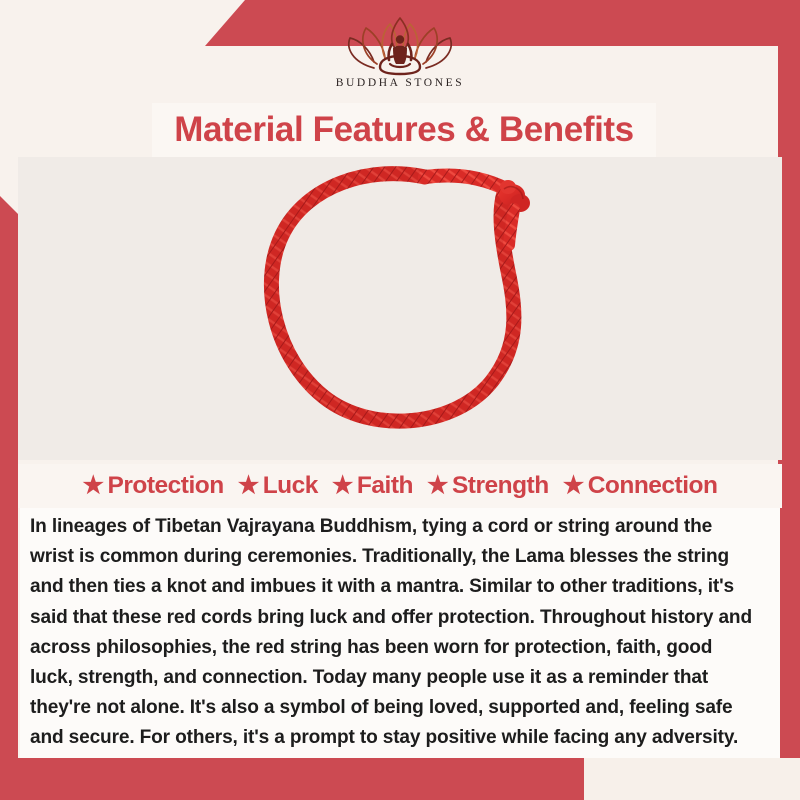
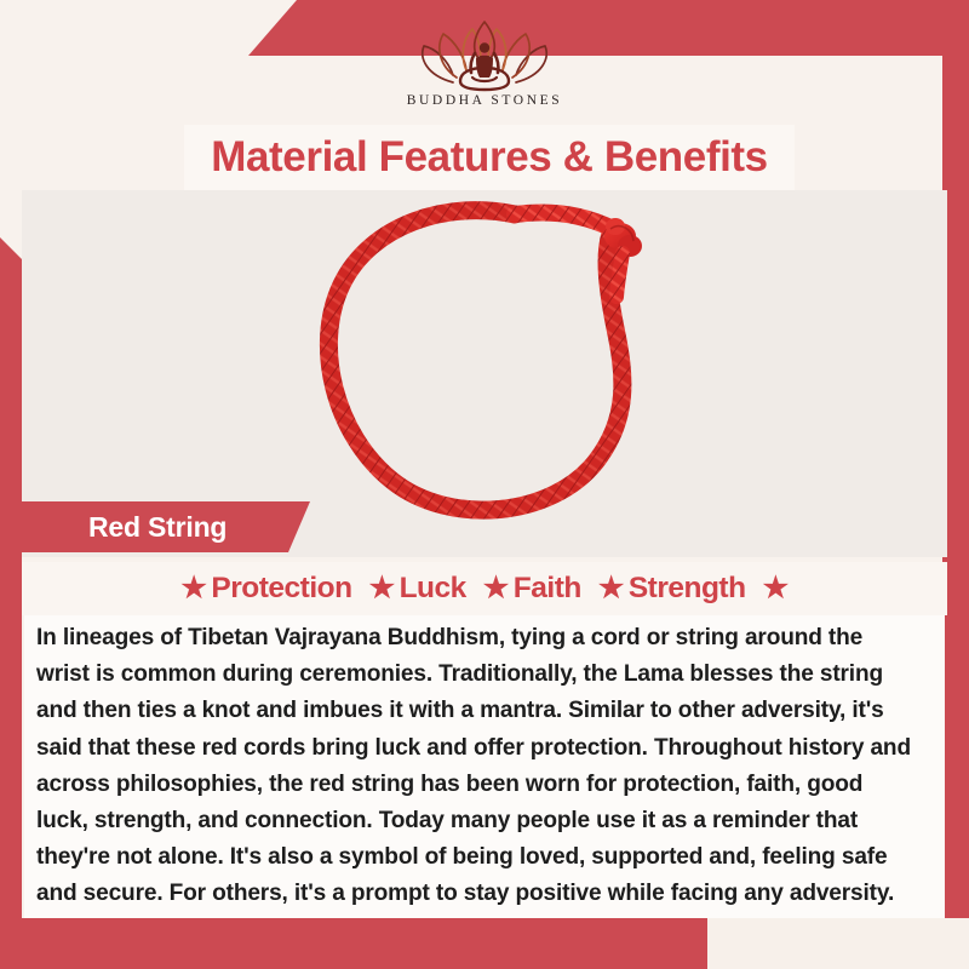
  BUDDHA STONES
  Material Features & Benefits
+ Red String
  ★
  Protection
  ★
  Luck
  ★
  Faith
  ★
  Strength
  ★
- Connection
- In lineages of Tibetan Vajrayana Buddhism, tying a cord or string around the wrist is common during ceremonies. Traditionally, the Lama blesses the string and then ties a knot and imbues it with a mantra. Similar to other traditions, it's said that these red cords bring luck and offer protection. Throughout history and across philosophies, the red string has been worn for protection, faith, good luck, strength, and connection. Today many people use it as a reminder that they're not alone. It's also a symbol of being loved, supported and, feeling safe and secure. For others, it's a prompt to stay positive while facing any adversity.
+ In lineages of Tibetan Vajrayana Buddhism, tying a cord or string around the wrist is common during ceremonies. Traditionally, the Lama blesses the string and then ties a knot and imbues it with a mantra. Similar to other adversity, it's said that these red cords bring luck and offer protection. Throughout history and across philosophies, the red string has been worn for protection, faith, good luck, strength, and connection. Today many people use it as a reminder that they're not alone. It's also a symbol of being loved, supported and, feeling safe and secure. For others, it's a prompt to stay positive while facing any adversity.
